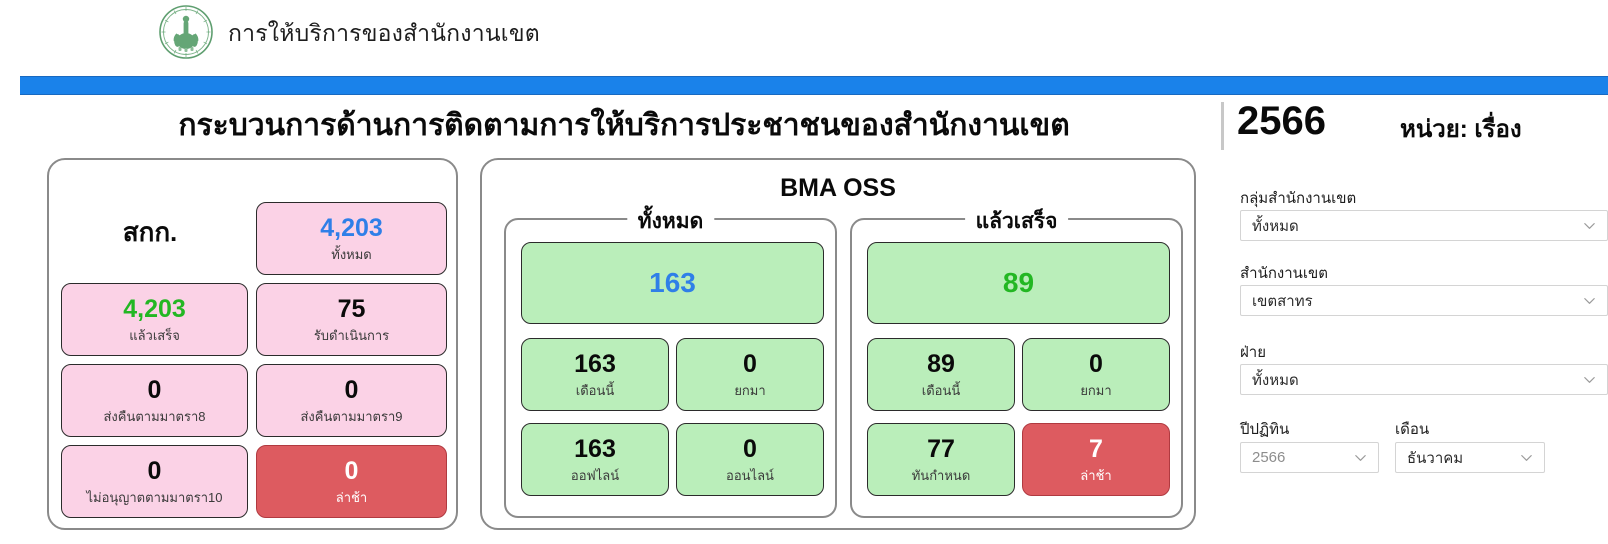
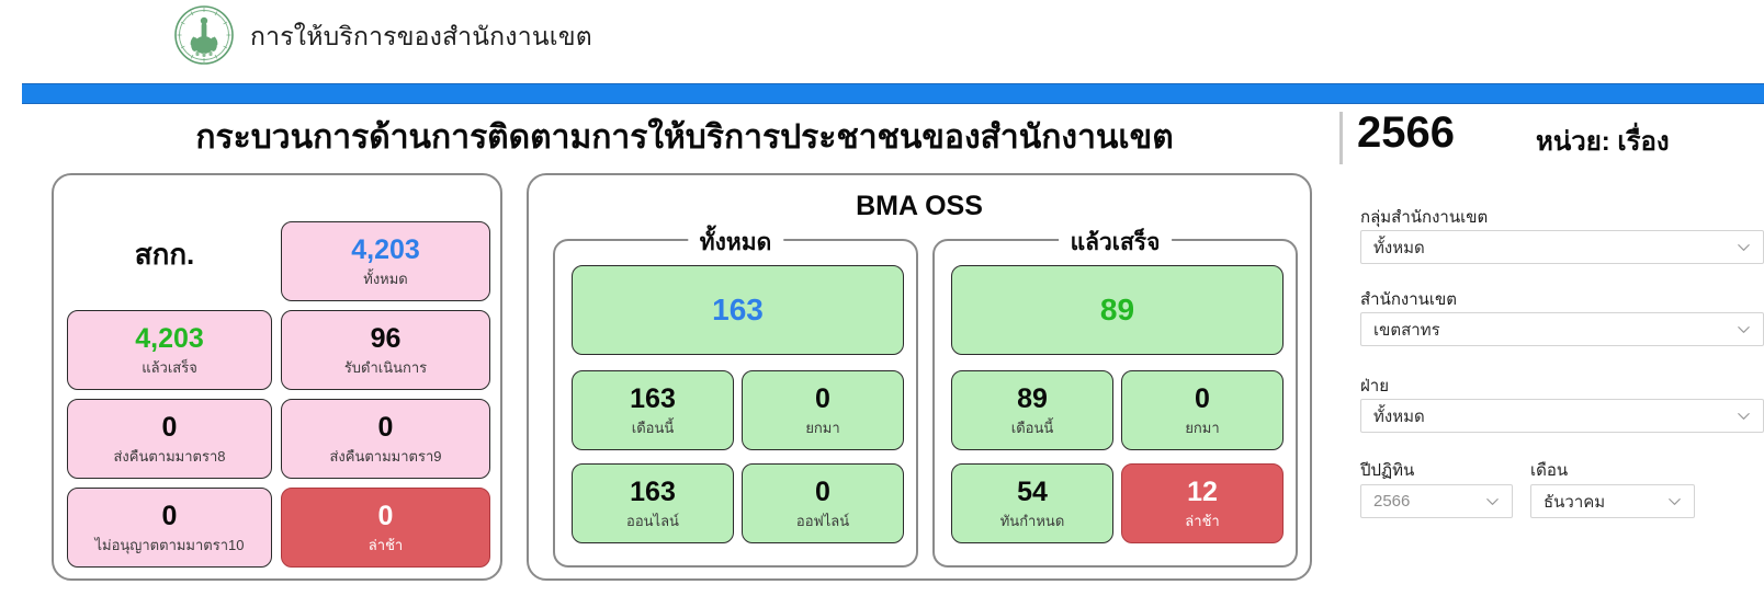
  การให้บริการของสำนักงานเขต
  กระบวนการด้านการติดตามการให้บริการประชาชนของสำนักงานเขต
  2566
  หน่วย: เรื่อง
  สกก.
  4,203
  ทั้งหมด
  4,203
  แล้วเสร็จ
- 75
+ 96
  รับดำเนินการ
  0
  ส่งคืนตามมาตรา8
  0
  ส่งคืนตามมาตรา9
  0
  ไม่อนุญาตตามมาตรา10
  0
  ล่าช้า
  BMA OSS
  ทั้งหมด
  163
  163
  เดือนนี้
  0
  ยกมา
  163
- ออฟไลน์
+ ออนไลน์
  0
- ออนไลน์
+ ออฟไลน์
  แล้วเสร็จ
  89
  89
  เดือนนี้
  0
  ยกมา
- 77
+ 54
  ทันกำหนด
- 7
+ 12
  ล่าช้า
  กลุ่มสำนักงานเขต
  ทั้งหมด
  สำนักงานเขต
  เขตสาทร
  ฝ่าย
  ทั้งหมด
  ปีปฏิทิน
  2566
  เดือน
  ธันวาคม
